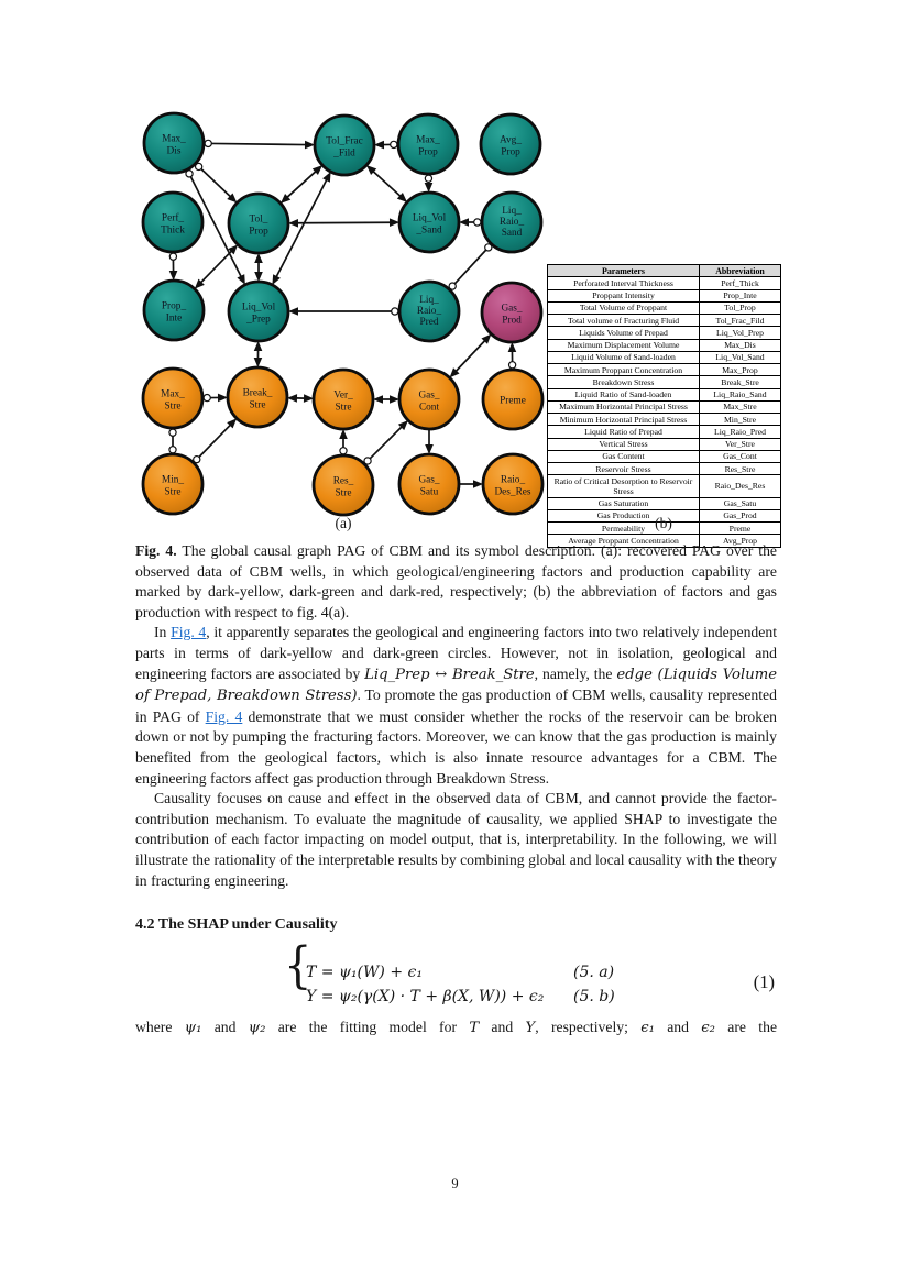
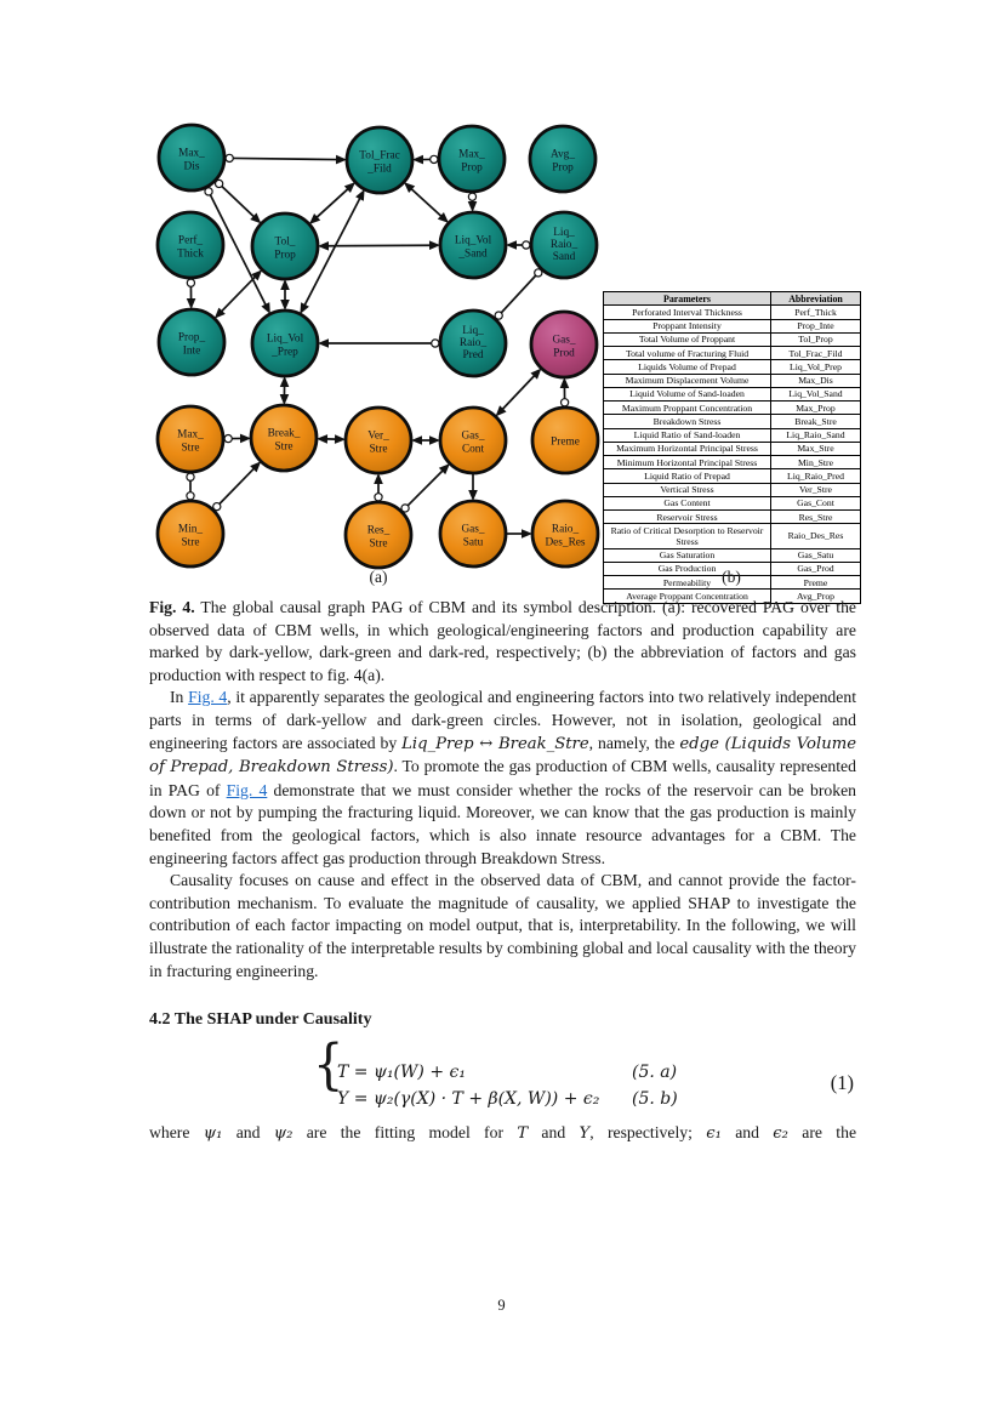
  Max_
  Dis
  Tol_Frac
  _Fild
  Max_
  Prop
  Avg_
  Prop
  Perf_
  Thick
  Tol_
  Prop
  Liq_Vol
  _Sand
  Liq_
  Raio_
  Sand
  Prop_
  Inte
  Liq_Vol
  _Prep
  Liq_
  Raio_
  Pred
  Gas_
  Prod
  Max_
  Stre
  Break_
  Stre
  Ver_
  Stre
  Gas_
  Cont
  Preme
  Min_
  Stre
  Res_
  Stre
  Gas_
  Satu
  Raio_
  Des_Res
  (a)
  Parameters	Abbreviation
  Perforated Interval Thickness	Perf_Thick
  Proppant Intensity	Prop_Inte
  Total Volume of Proppant	Tol_Prop
  Total volume of Fracturing Fluid	Tol_Frac_Fild
  Liquids Volume of Prepad	Liq_Vol_Prep
  Maximum Displacement Volume	Max_Dis
  Liquid Volume of Sand-loaden	Liq_Vol_Sand
  Maximum Proppant Concentration	Max_Prop
  Breakdown Stress	Break_Stre
  Liquid Ratio of Sand-loaden	Liq_Raio_Sand
  Maximum Horizontal Principal Stress	Max_Stre
  Minimum Horizontal Principal Stress	Min_Stre
  Liquid Ratio of Prepad	Liq_Raio_Pred
  Vertical Stress	Ver_Stre
  Gas Content	Gas_Cont
  Reservoir Stress	Res_Stre
  Ratio of Critical Desorption to Reservoir Stress	Raio_Des_Res
  Gas Saturation	Gas_Satu
  Gas Production	Gas_Prod
  Permeability	Preme
  Average Proppant Concentration	Avg_Prop
  (b)
  Fig. 4. The global causal graph PAG of CBM and its symbol description. (a): recovered PAG over the observed data of CBM wells, in which geological/engineering factors and production capability are marked by dark-yellow, dark-green and dark-red, respectively; (b) the abbreviation of factors and gas production with respect to fig. 4(a).
- In Fig. 4, it apparently separates the geological and engineering factors into two relatively independent parts in terms of dark-yellow and dark-green circles. However, not in isolation, geological and engineering factors are associated by Liq_Prep ↔ Break_Stre, namely, the edge (Liquids Volume of Prepad, Breakdown Stress). To promote the gas production of CBM wells, causality represented in PAG of Fig. 4 demonstrate that we must consider whether the rocks of the reservoir can be broken down or not by pumping the fracturing factors. Moreover, we can know that the gas production is mainly benefited from the geological factors, which is also innate resource advantages for a CBM. The engineering factors affect gas production through Breakdown Stress.
+ In Fig. 4, it apparently separates the geological and engineering factors into two relatively independent parts in terms of dark-yellow and dark-green circles. However, not in isolation, geological and engineering factors are associated by Liq_Prep ↔ Break_Stre, namely, the edge (Liquids Volume of Prepad, Breakdown Stress). To promote the gas production of CBM wells, causality represented in PAG of Fig. 4 demonstrate that we must consider whether the rocks of the reservoir can be broken down or not by pumping the fracturing liquid. Moreover, we can know that the gas production is mainly benefited from the geological factors, which is also innate resource advantages for a CBM. The engineering factors affect gas production through Breakdown Stress.
  Causality focuses on cause and effect in the observed data of CBM, and cannot provide the factor-contribution mechanism. To evaluate the magnitude of causality, we applied SHAP to investigate the contribution of each factor impacting on model output, that is, interpretability. In the following, we will illustrate the rationality of the interpretable results by combining global and local causality with the theory in fracturing engineering.
  4.2 The SHAP under Causality
  {
  T = ψ₁(W) + ϵ₁
  (5. a)
  Y = ψ₂(γ(X) · T + β(X, W)) + ϵ₂
  (5. b)
  (1)
  where ψ₁ and ψ₂ are the fitting model for T and Y, respectively; ϵ₁ and ϵ₂ are the
  9
